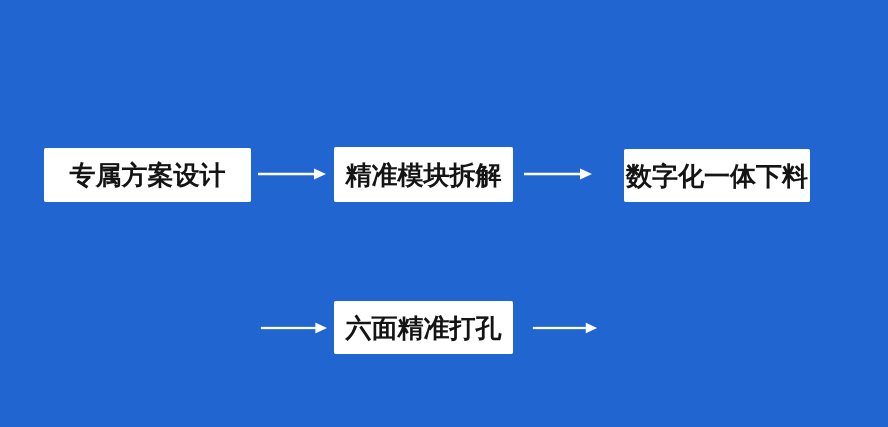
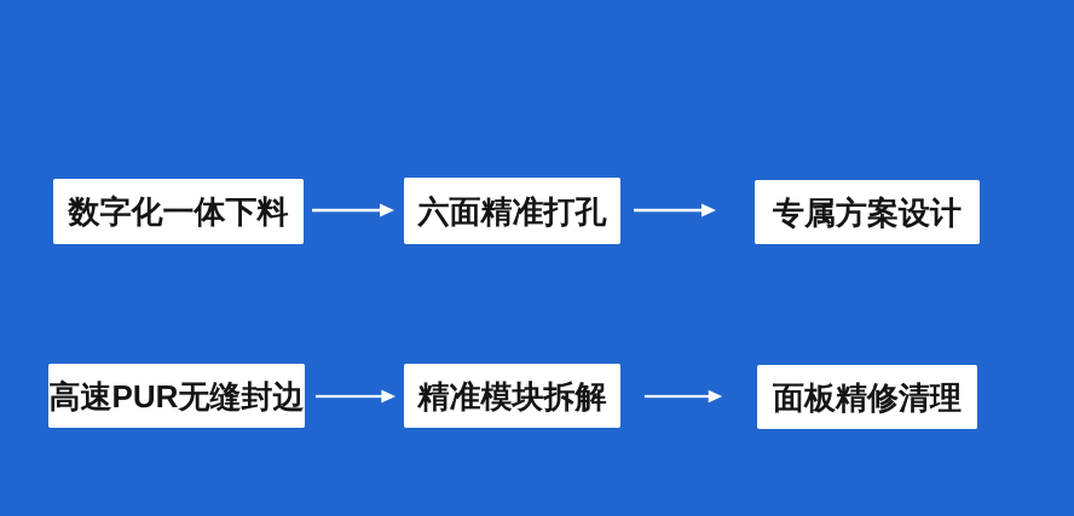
- 专属方案设计
+ 数字化一体下料
- 精准模块拆解
+ 六面精准打孔
- 数字化一体下料
+ 专属方案设计
+ 高速PUR无缝封边
- 六面精准打孔
+ 精准模块拆解
+ 面板精修清理
